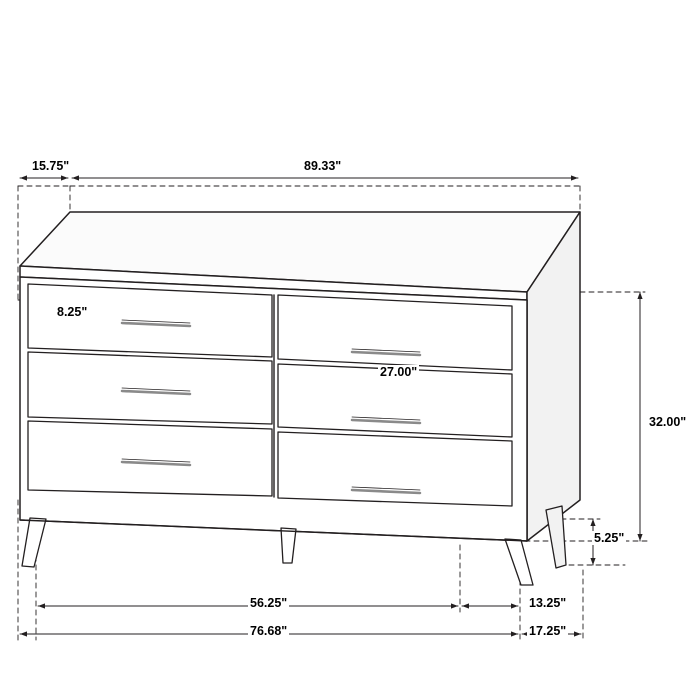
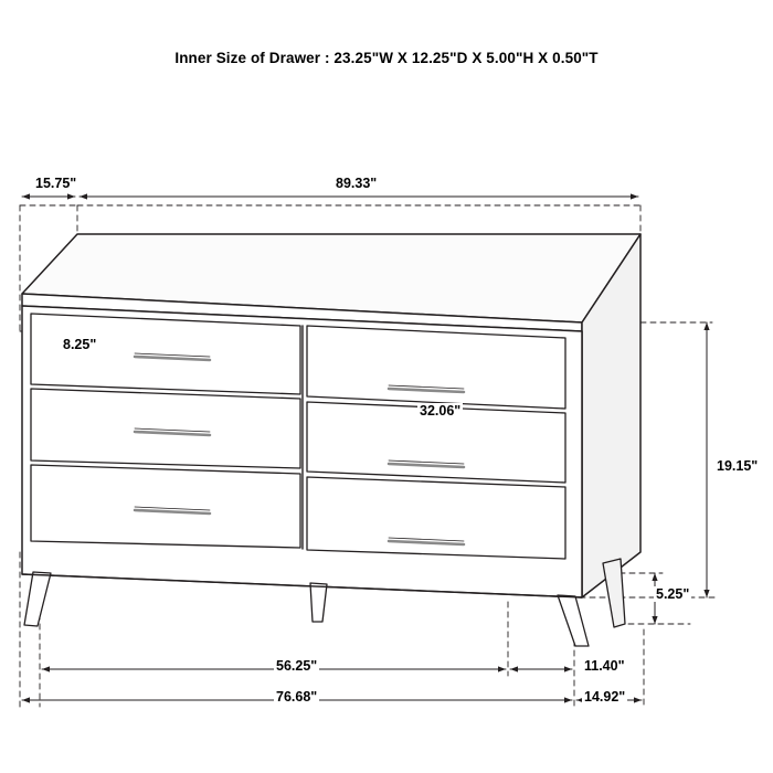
+ Inner Size of Drawer : 23.25"W X 12.25"D X 5.00"H X 0.50"T
  15.75"
  89.33"
  8.25"
- 27.00"
+ 32.06"
- 32.00"
+ 19.15"
  5.25"
  56.25"
- 13.25"
+ 11.40"
  76.68"
- 17.25"
+ 14.92"
